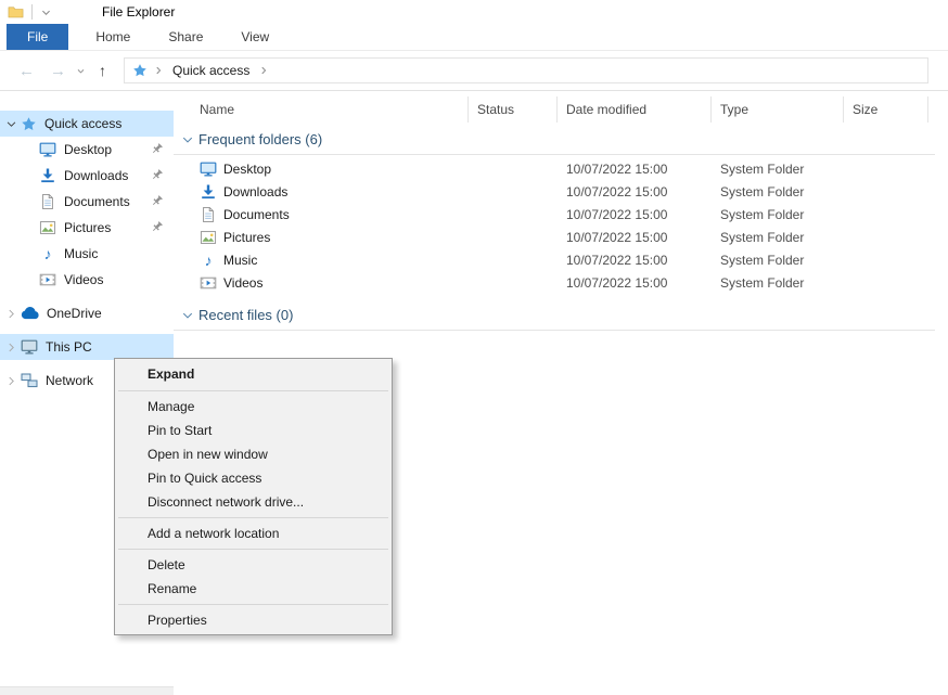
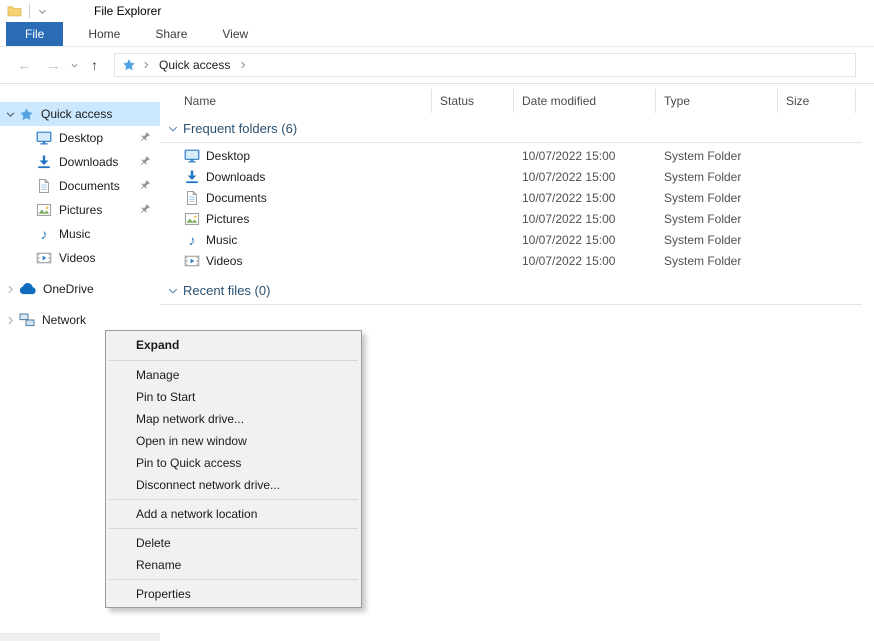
  File Explorer
  File
  Home
  Share
  View
  ←
  →
  ↑
  Quick access
  Quick access
  Desktop
  Downloads
  Documents
  Pictures
  ♪
  Music
  Videos
  OneDrive
- This PC
  Network
  Name
  Status
  Date modified
  Type
  Size
  Frequent folders (6)
  Desktop
  10/07/2022 15:00
  System Folder
  Downloads
  10/07/2022 15:00
  System Folder
  Documents
  10/07/2022 15:00
  System Folder
  Pictures
  10/07/2022 15:00
  System Folder
  ♪
  Music
  10/07/2022 15:00
  System Folder
  Videos
  10/07/2022 15:00
  System Folder
  Recent files (0)
  Expand
  Manage
  Pin to Start
+ Map network drive...
  Open in new window
  Pin to Quick access
  Disconnect network drive...
  Add a network location
  Delete
  Rename
  Properties
